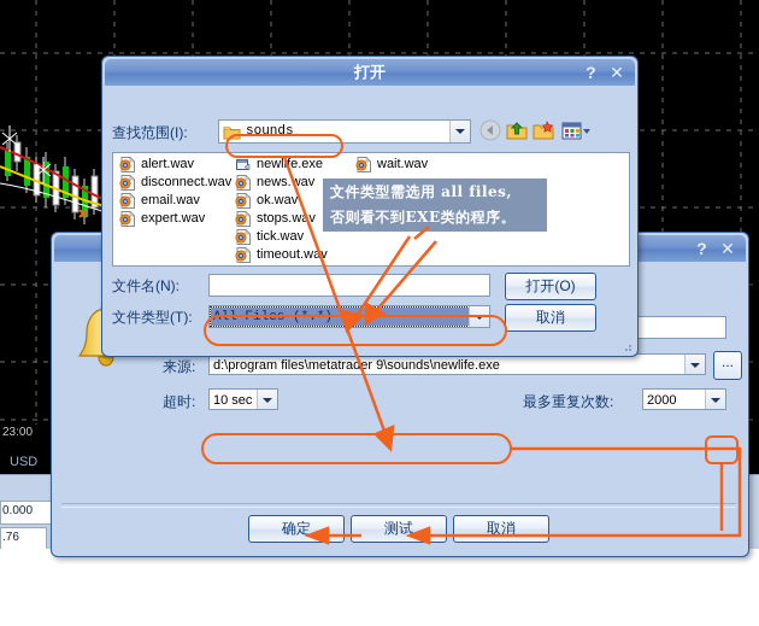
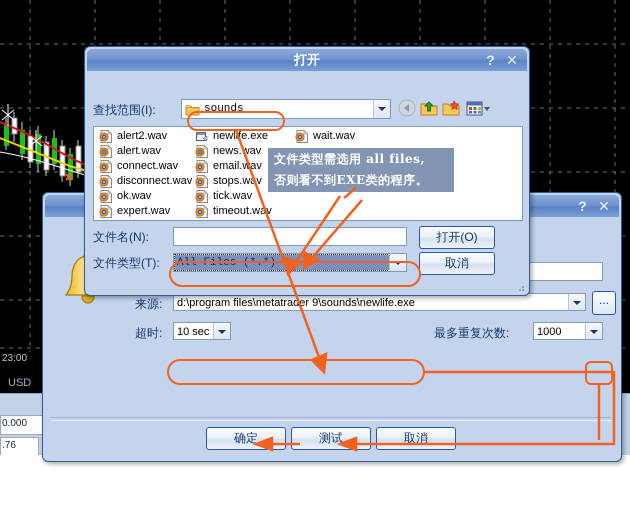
  23:00
  USD
  0.000
  .76
  ? ✕
  来源:
  d:\program files\metatrader 9\sounds\newlife.exe
  ...
  超时:
  10 sec
  最多重复次数:
- 2000
+ 1000
  确定
  测试
  取消
  打开
  ? ✕
  查找范围(I):
  sounds
+ alert2.wav
  alert.wav
+ connect.wav
  disconnect.wav
- email.wav
+ ok.wav
  expert.wav
  newlife.exe
  news.wav
- ok.wav
+ email.wav
  stops.wv
  tick.wav
  timeout.wav
  wait.wav
  文件名(N):
  文件类型(T):
  打开(O)
  取消
  文件类型需选用 all files,
  否则看不到EXE类的程序。
